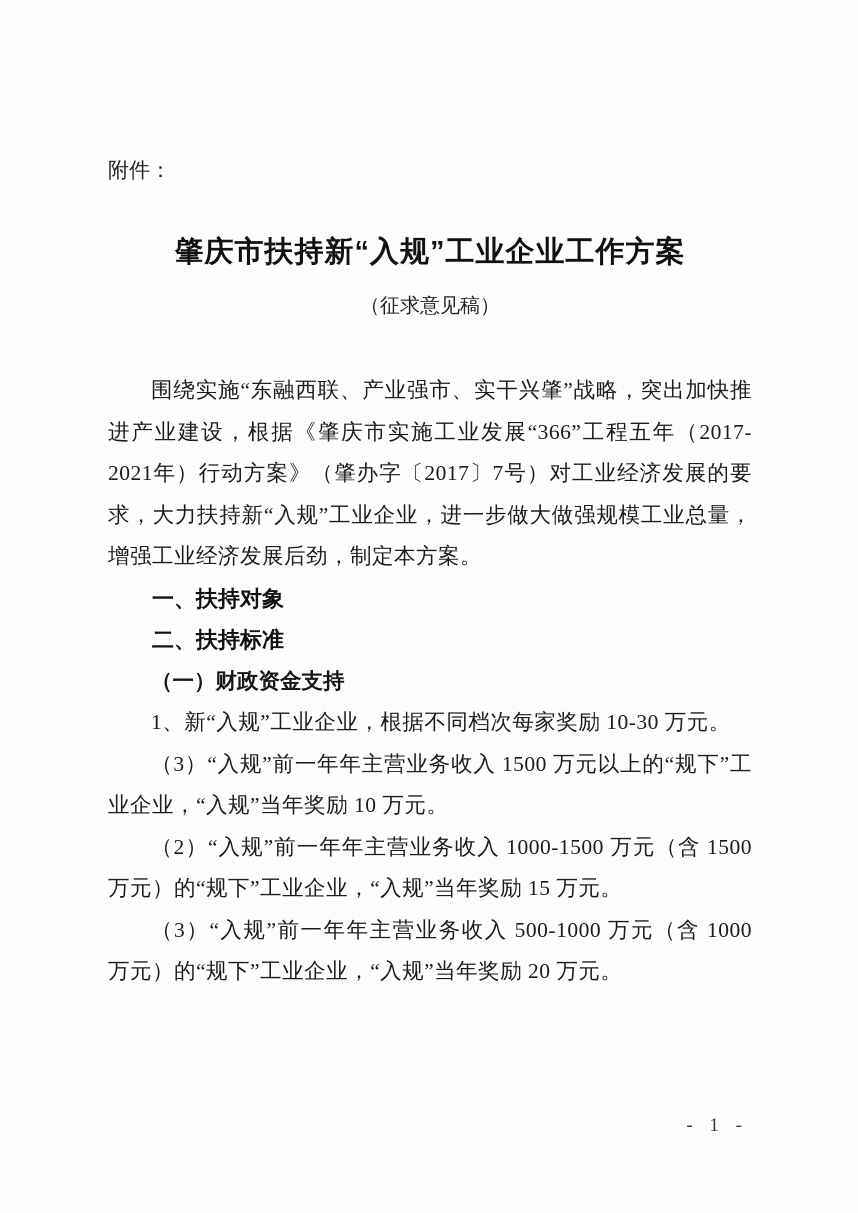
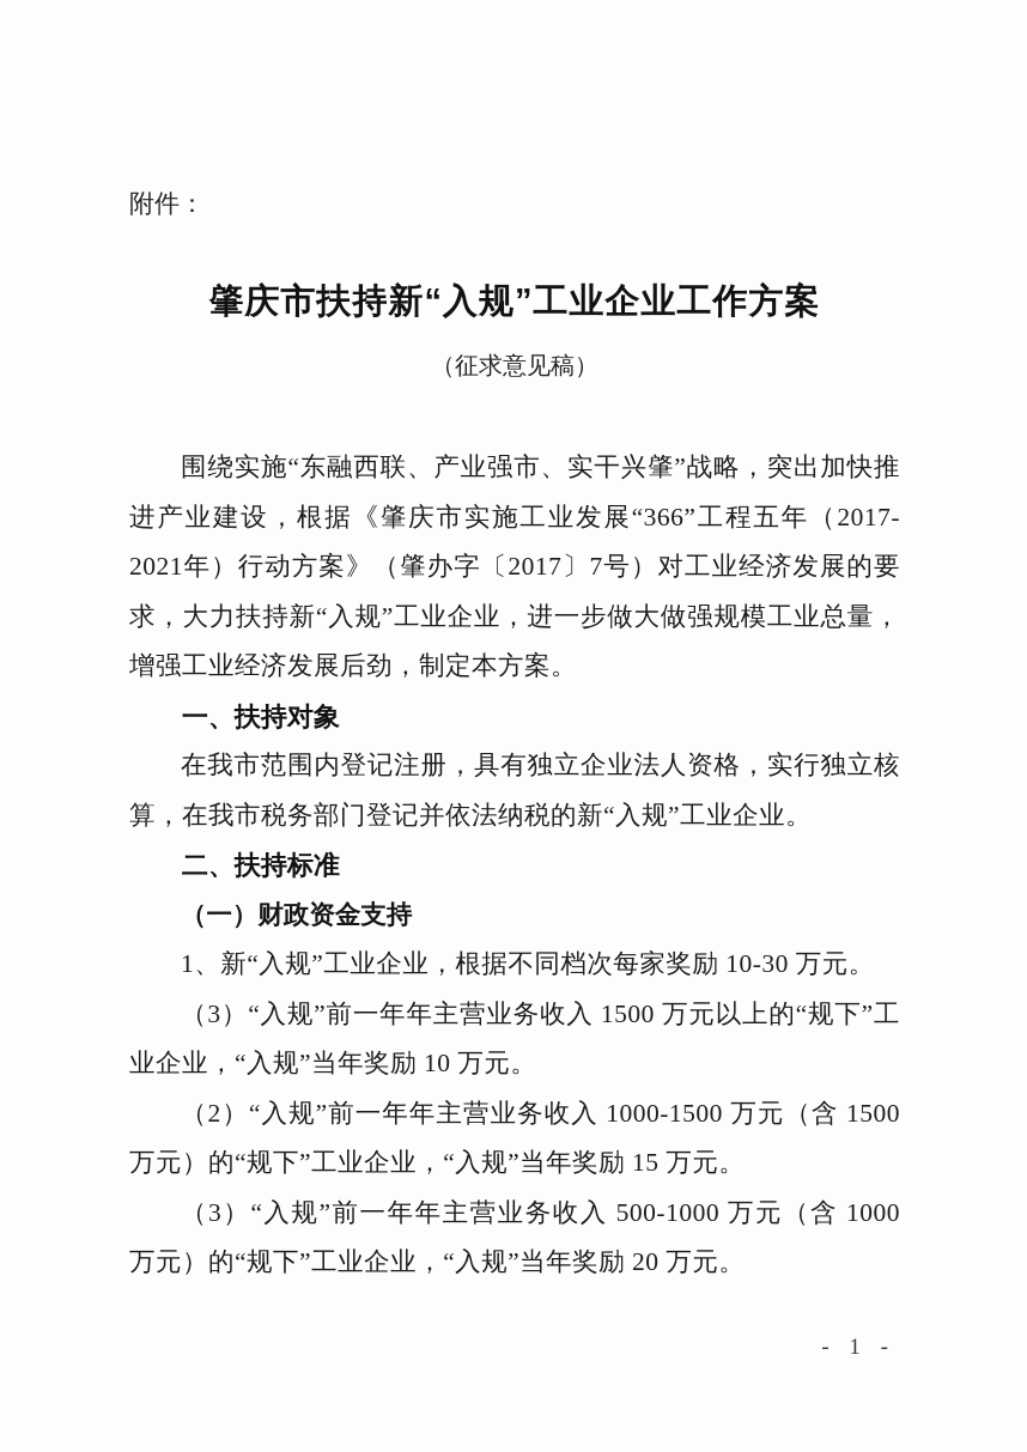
  附件：
  肇庆市扶持新“入规”工业企业工作方案
  （征求意见稿）
  围绕实施“东融西联、产业强市、实干兴肇”战略，突出加快推进产业建设，根据《肇庆市实施工业发展“366”工程五年（2017-2021年）行动方案》（肇办字〔2017〕7号）对工业经济发展的要求，大力扶持新“入规”工业企业，进一步做大做强规模工业总量，增强工业经济发展后劲，制定本方案。
  一、扶持对象
+ 在我市范围内登记注册，具有独立企业法人资格，实行独立核算，在我市税务部门登记并依法纳税的新“入规”工业企业。
  二、扶持标准
  （一）财政资金支持
  1、新“入规”工业企业，根据不同档次每家奖励 10-30 万元。
  （3）“入规”前一年年主营业务收入 1500 万元以上的“规下”工业企业，“入规”当年奖励 10 万元。
  （2）“入规”前一年年主营业务收入 1000-1500 万元（含 1500 万元）的“规下”工业企业，“入规”当年奖励 15 万元。
  （3）“入规”前一年年主营业务收入 500-1000 万元（含 1000 万元）的“规下”工业企业，“入规”当年奖励 20 万元。
  - 1 -
